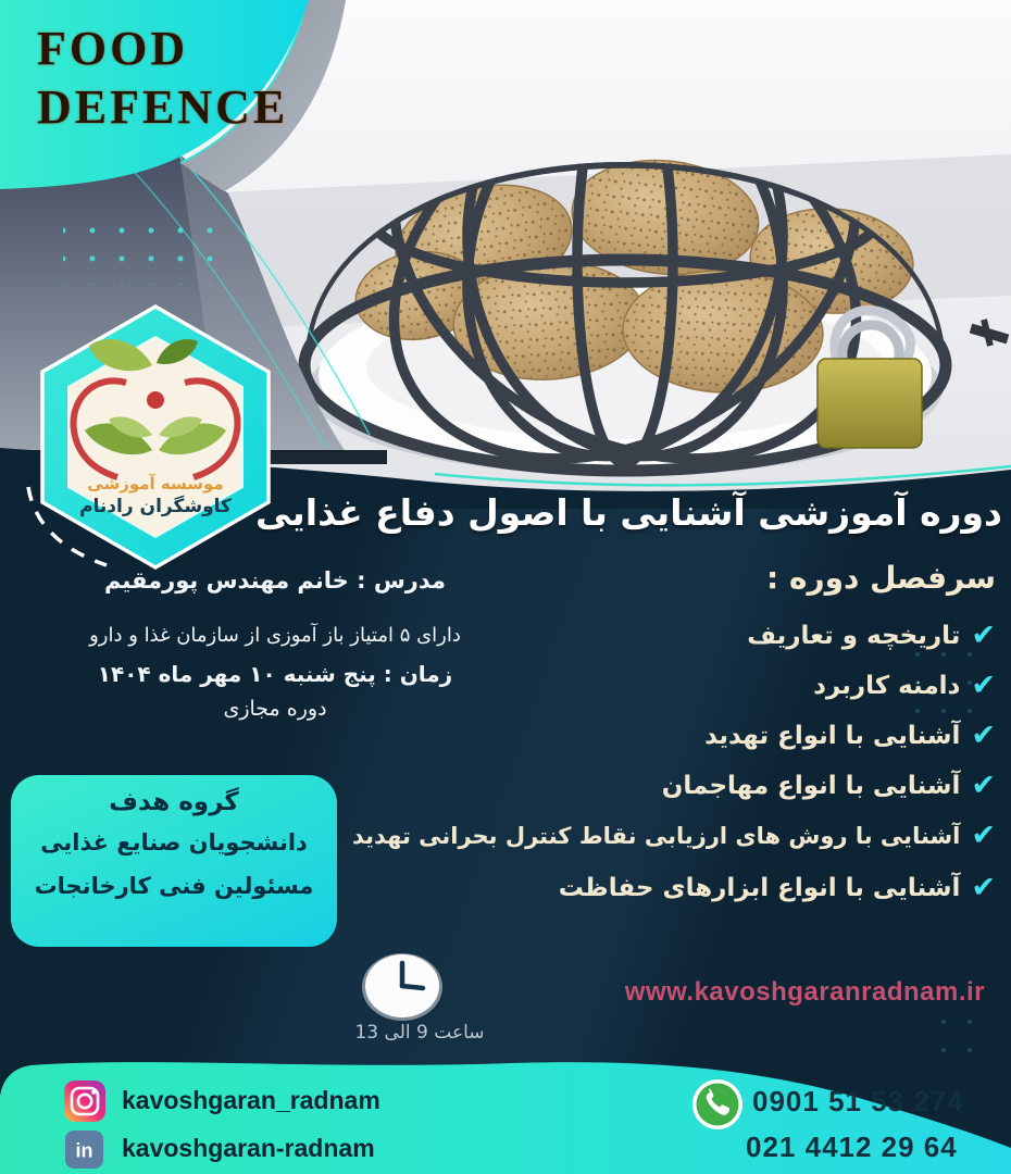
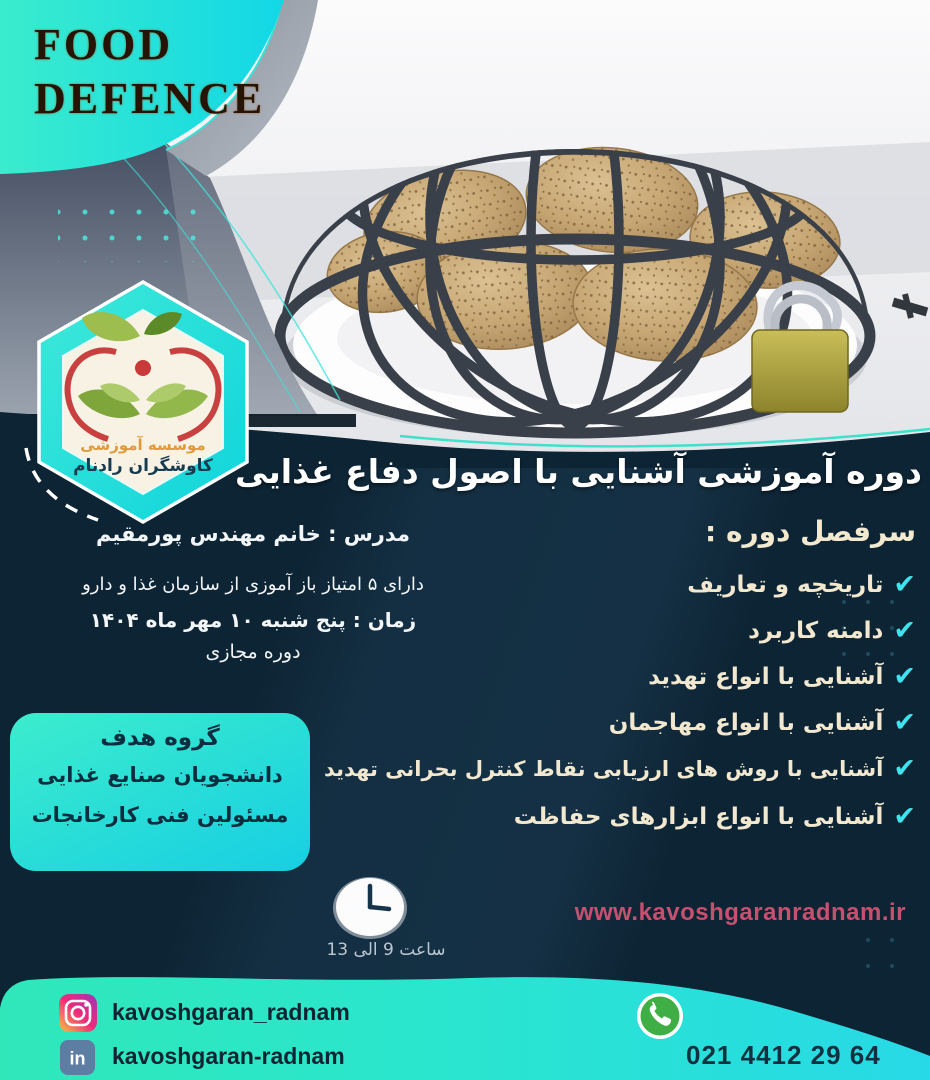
  FOOD
  DEFENCE
  موسسه آموزشی
  کاوشگران رادنام
  دوره آموزشی آشنایی با اصول دفاع غذایی
  مدرس : خانم مهندس پورمقیم
  دارای ۵ امتیاز باز آموزی از سازمان غذا و دارو
  زمان : پنج شنبه ۱۰ مهر ماه ۱۴۰۴
  دوره مجازی
  سرفصل دوره :
  ✔
  تاریخچه و تعاریف
  ✔
  دامنه کاربرد
  ✔
  آشنایی با انواع تهدید
  ✔
  آشنایی با انواع مهاجمان
  ✔
  آشنایی با روش های ارزیابی نقاط کنترل بحرانی تهدید
  ✔
  آشنایی با انواع ابزارهای حفاظت
  گروه هدف
  دانشجویان صنایع غذایی
  مسئولین فنی کارخانجات
  ساعت 9 الی 13
  www.kavoshgaranradnam.ir
  kavoshgaran_radnam
  in
  kavoshgaran-radnam
- 0901 51 53 274
  021 4412 29 64
